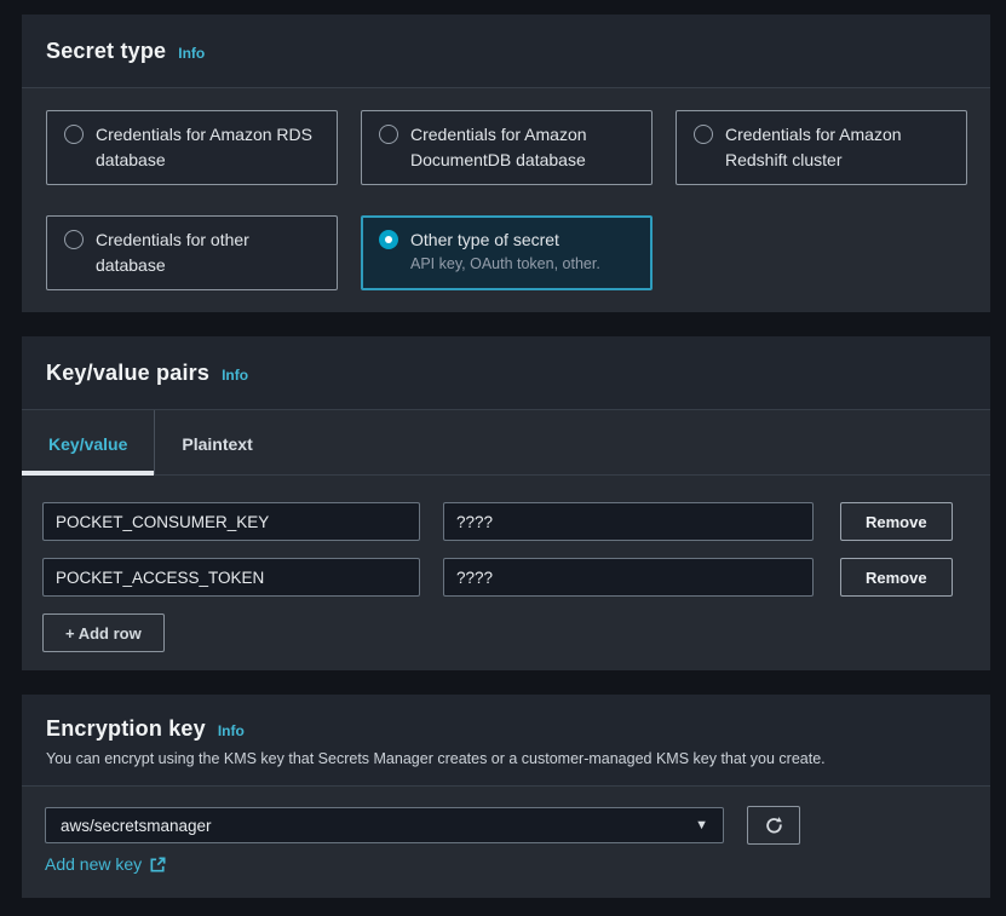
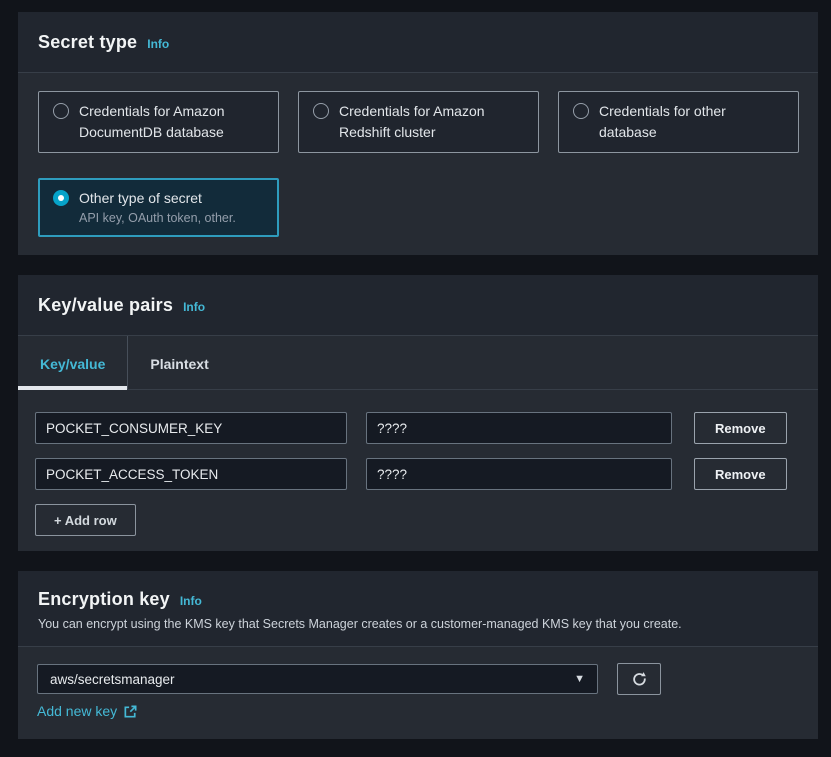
  Secret type
  Info
- Credentials for Amazon RDS database
  Credentials for Amazon DocumentDB database
  Credentials for Amazon Redshift cluster
  Credentials for other database
  Other type of secret
  API key, OAuth token, other.
  Key/value pairs
  Info
  Key/value
  Plaintext
  POCKET_CONSUMER_KEY
  ????
  Remove
  POCKET_ACCESS_TOKEN
  ????
  Remove
  + Add row
  Encryption key
  Info
  You can encrypt using the KMS key that Secrets Manager creates or a customer-managed KMS key that you create.
  aws/secretsmanager
  ▼
  Add new key
